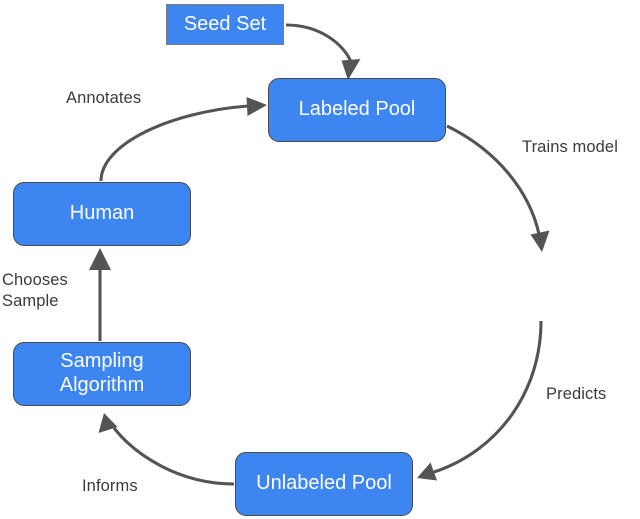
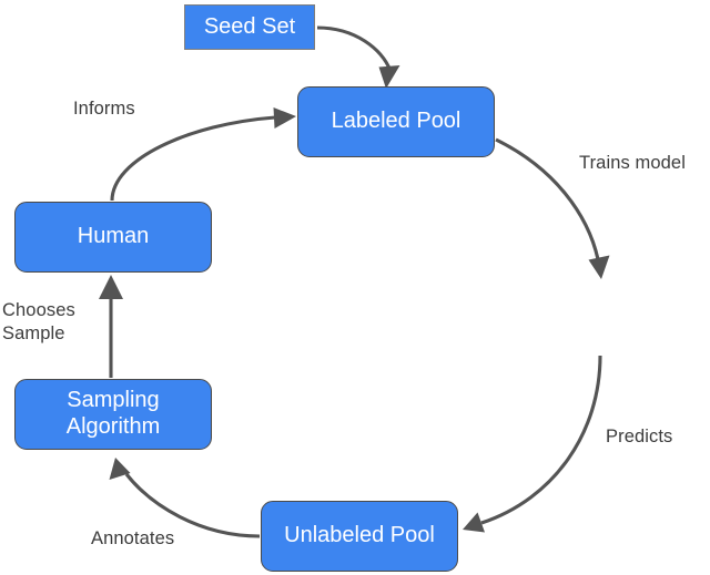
  Seed Set
  Labeled Pool
  Unlabeled Pool
  Sampling
  Algorithm
  Human
- Annotates
+ Informs
  Trains model
  Predicts
- Informs
+ Annotates
  Chooses
  Sample
